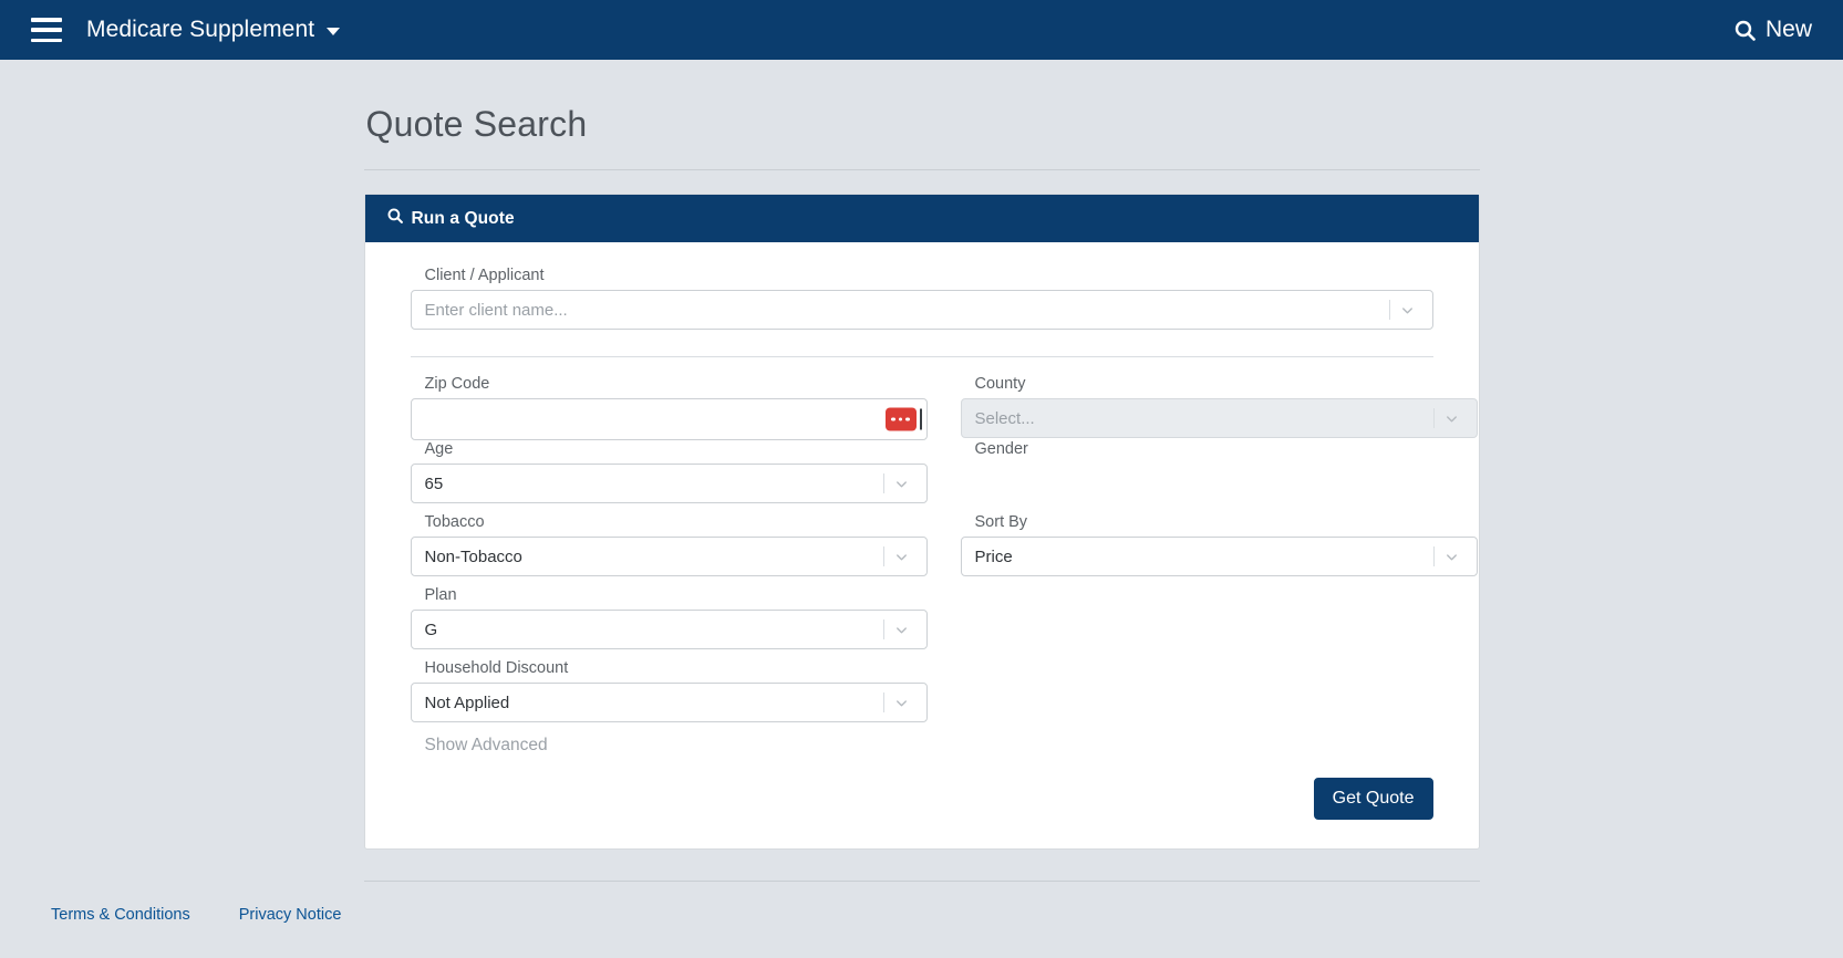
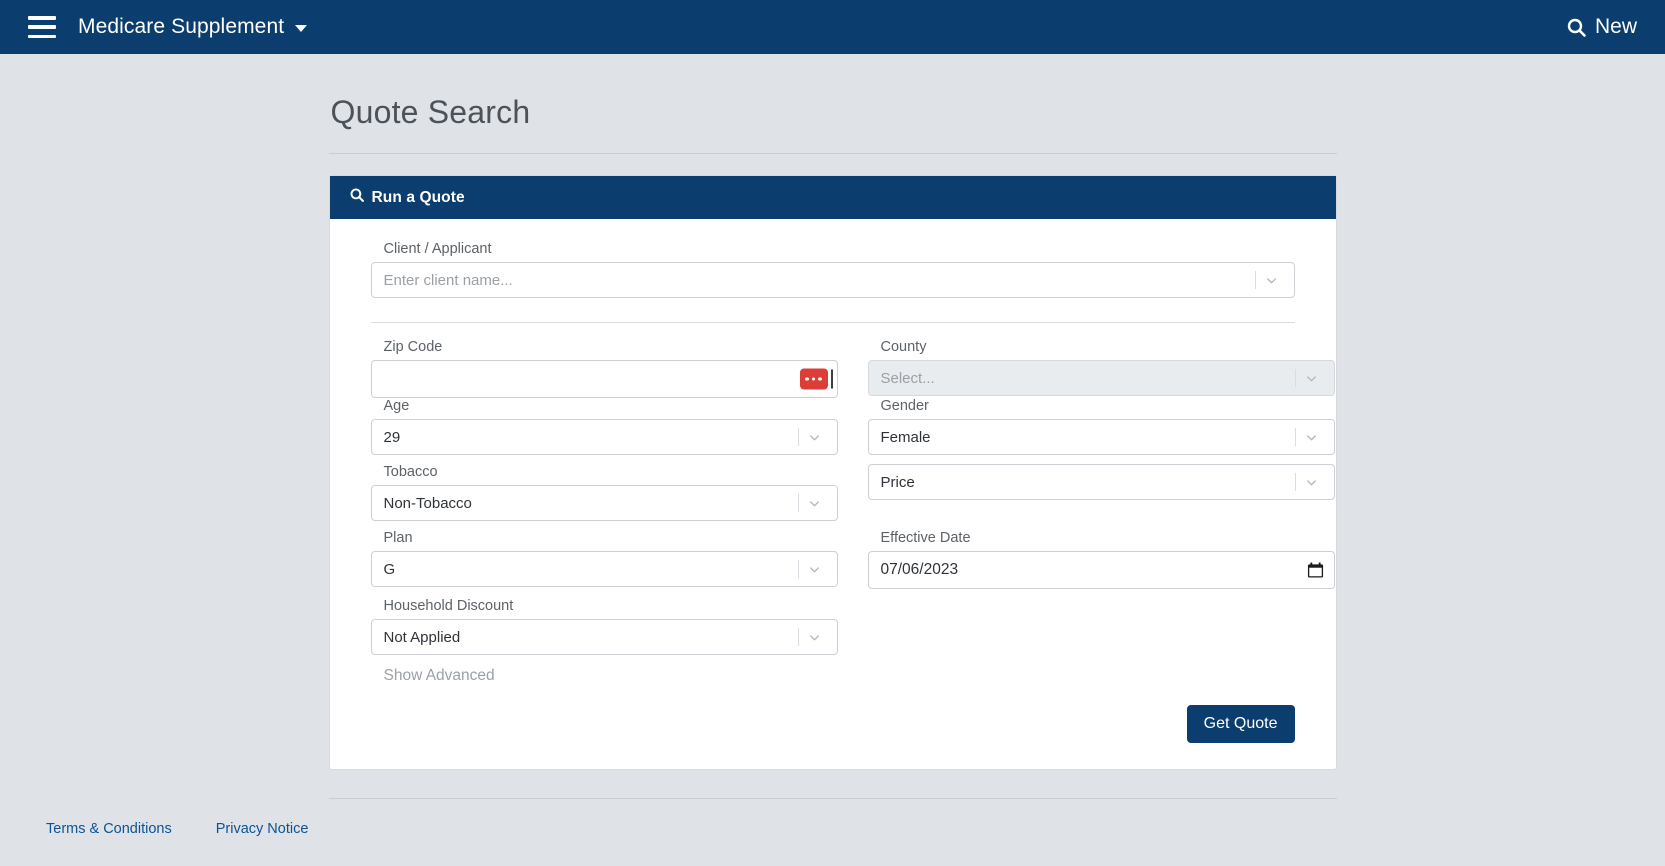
  Medicare Supplement
  New
  Quote Search
  Run a Quote
  Client / Applicant
  Enter client name...
  Zip Code
  County
  Select...
  Age
- 65
+ 29
  Gender
+ Female
  Tobacco
  Non-Tobacco
- Sort By
  Price
  Plan
  G
+ Effective Date
+ 07/06/2023
  Household Discount
  Not Applied
  Show Advanced
  Get Quote
  Terms & Conditions
  Privacy Notice
